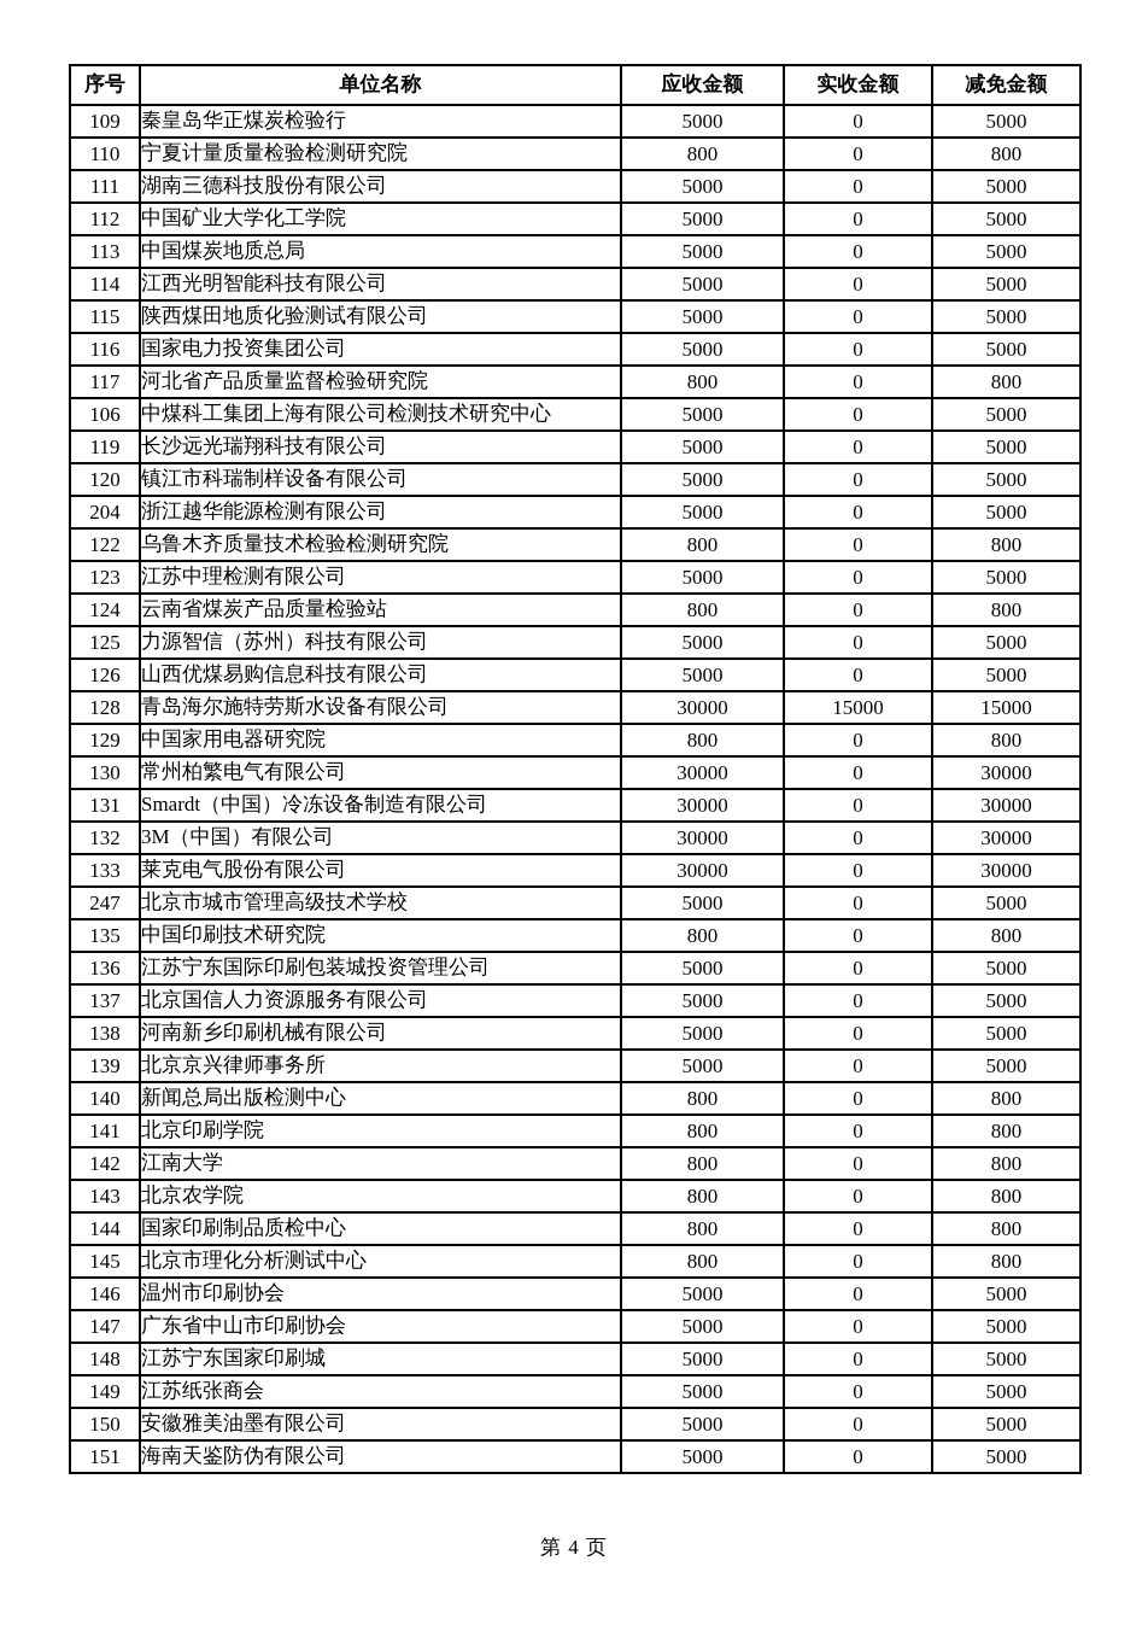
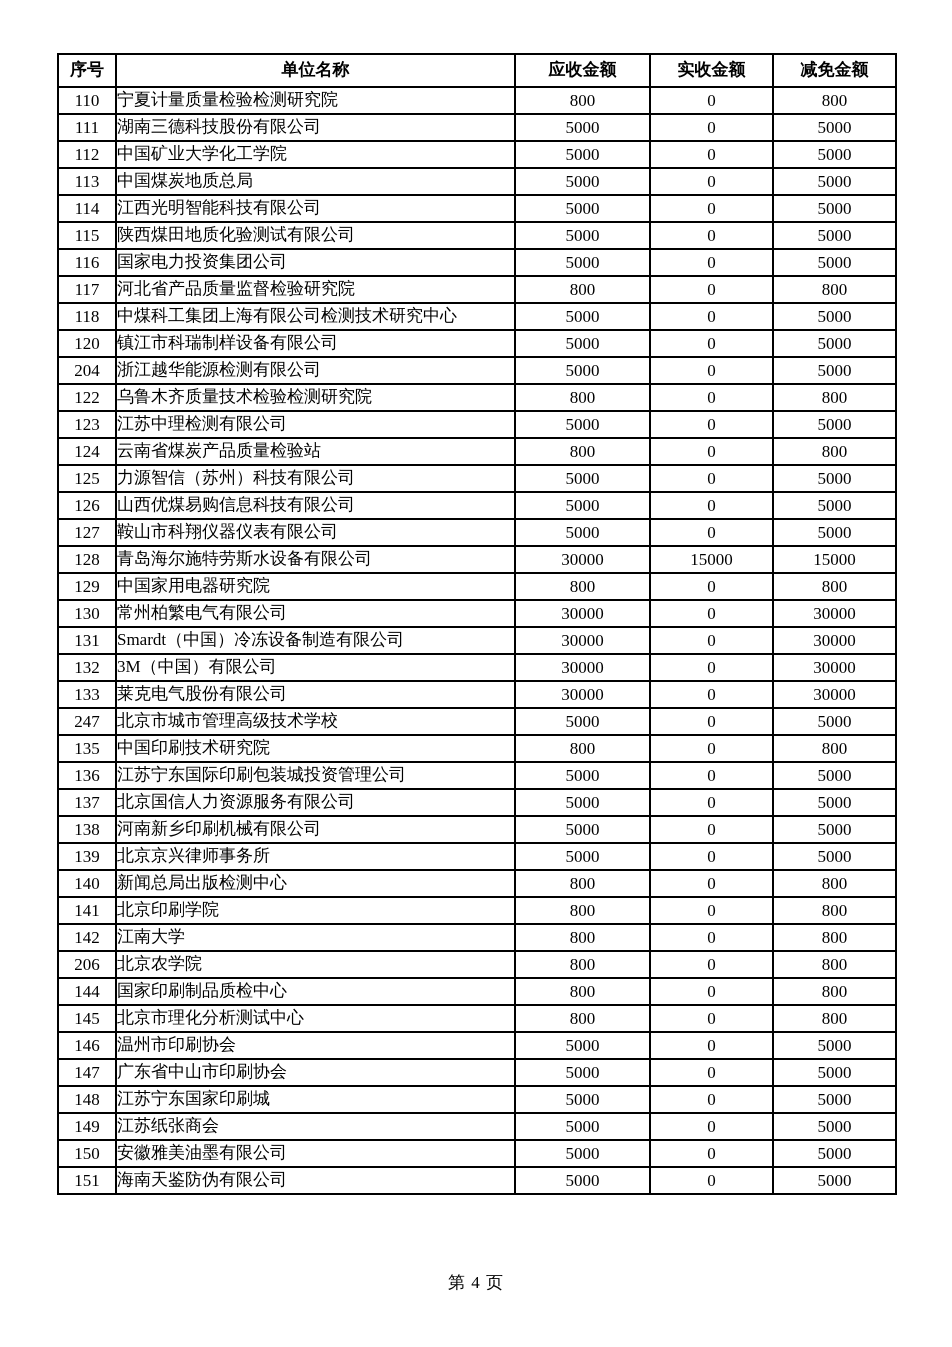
  序号	单位名称	应收金额	实收金额	减免金额
- 109	秦皇岛华正煤炭检验行	5000	0	5000
  110	宁夏计量质量检验检测研究院	800	0	800
  111	湖南三德科技股份有限公司	5000	0	5000
  112	中国矿业大学化工学院	5000	0	5000
  113	中国煤炭地质总局	5000	0	5000
  114	江西光明智能科技有限公司	5000	0	5000
  115	陕西煤田地质化验测试有限公司	5000	0	5000
  116	国家电力投资集团公司	5000	0	5000
  117	河北省产品质量监督检验研究院	800	0	800
- 106	中煤科工集团上海有限公司检测技术研究中心	5000	0	5000
+ 118	中煤科工集团上海有限公司检测技术研究中心	5000	0	5000
- 119	长沙远光瑞翔科技有限公司	5000	0	5000
  120	镇江市科瑞制样设备有限公司	5000	0	5000
  204	浙江越华能源检测有限公司	5000	0	5000
  122	乌鲁木齐质量技术检验检测研究院	800	0	800
  123	江苏中理检测有限公司	5000	0	5000
  124	云南省煤炭产品质量检验站	800	0	800
  125	力源智信（苏州）科技有限公司	5000	0	5000
  126	山西优煤易购信息科技有限公司	5000	0	5000
+ 127	鞍山市科翔仪器仪表有限公司	5000	0	5000
  128	青岛海尔施特劳斯水设备有限公司	30000	15000	15000
  129	中国家用电器研究院	800	0	800
  130	常州柏繁电气有限公司	30000	0	30000
  131	Smardt（中国）冷冻设备制造有限公司	30000	0	30000
  132	3M（中国）有限公司	30000	0	30000
  133	莱克电气股份有限公司	30000	0	30000
  247	北京市城市管理高级技术学校	5000	0	5000
  135	中国印刷技术研究院	800	0	800
  136	江苏宁东国际印刷包装城投资管理公司	5000	0	5000
  137	北京国信人力资源服务有限公司	5000	0	5000
  138	河南新乡印刷机械有限公司	5000	0	5000
  139	北京京兴律师事务所	5000	0	5000
  140	新闻总局出版检测中心	800	0	800
  141	北京印刷学院	800	0	800
  142	江南大学	800	0	800
- 143	北京农学院	800	0	800
+ 206	北京农学院	800	0	800
  144	国家印刷制品质检中心	800	0	800
  145	北京市理化分析测试中心	800	0	800
  146	温州市印刷协会	5000	0	5000
  147	广东省中山市印刷协会	5000	0	5000
  148	江苏宁东国家印刷城	5000	0	5000
  149	江苏纸张商会	5000	0	5000
  150	安徽雅美油墨有限公司	5000	0	5000
  151	海南天鉴防伪有限公司	5000	0	5000
  第 4 页
